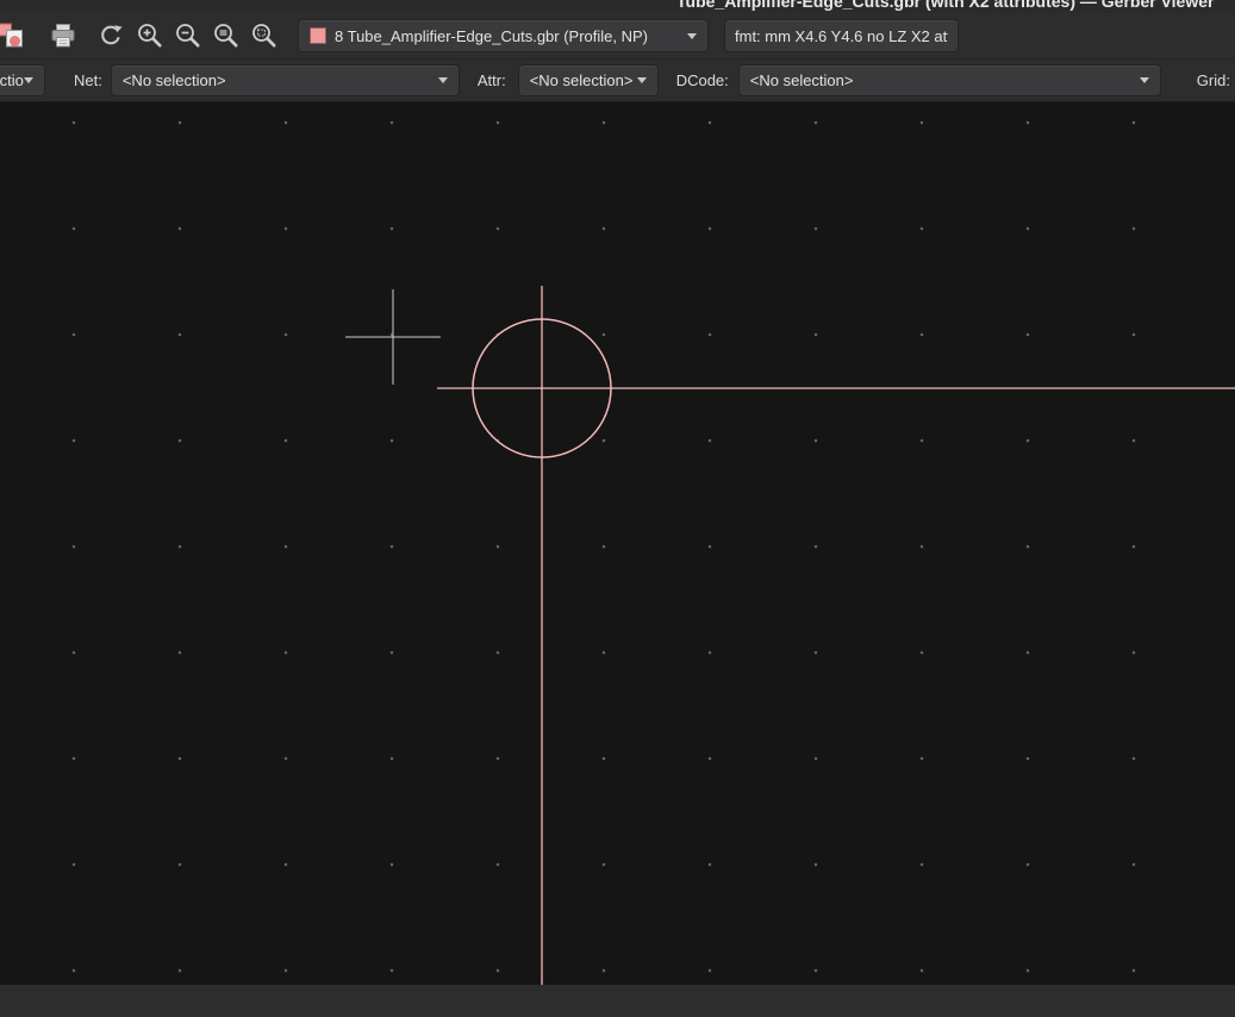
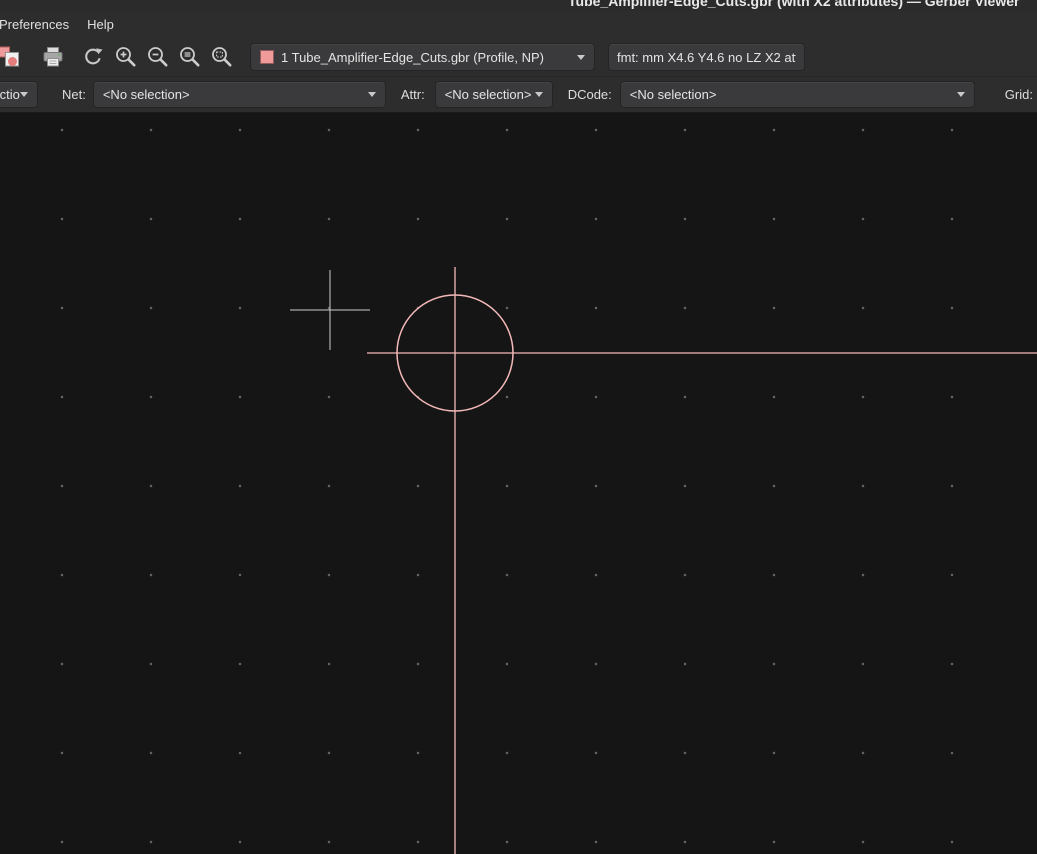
  Tube_Amplifier-Edge_Cuts.gbr (with X2 attributes) — Gerber Viewer
+ Preferences
+ Help
- 8 Tube_Amplifier-Edge_Cuts.gbr (Profile, NP)
+ 1 Tube_Amplifier-Edge_Cuts.gbr (Profile, NP)
  fmt: mm X4.6 Y4.6 no LZ X2 at
  Net:
  <No selection>
  Attr:
  <No selection>
  DCode:
  <No selection>
  Grid:
